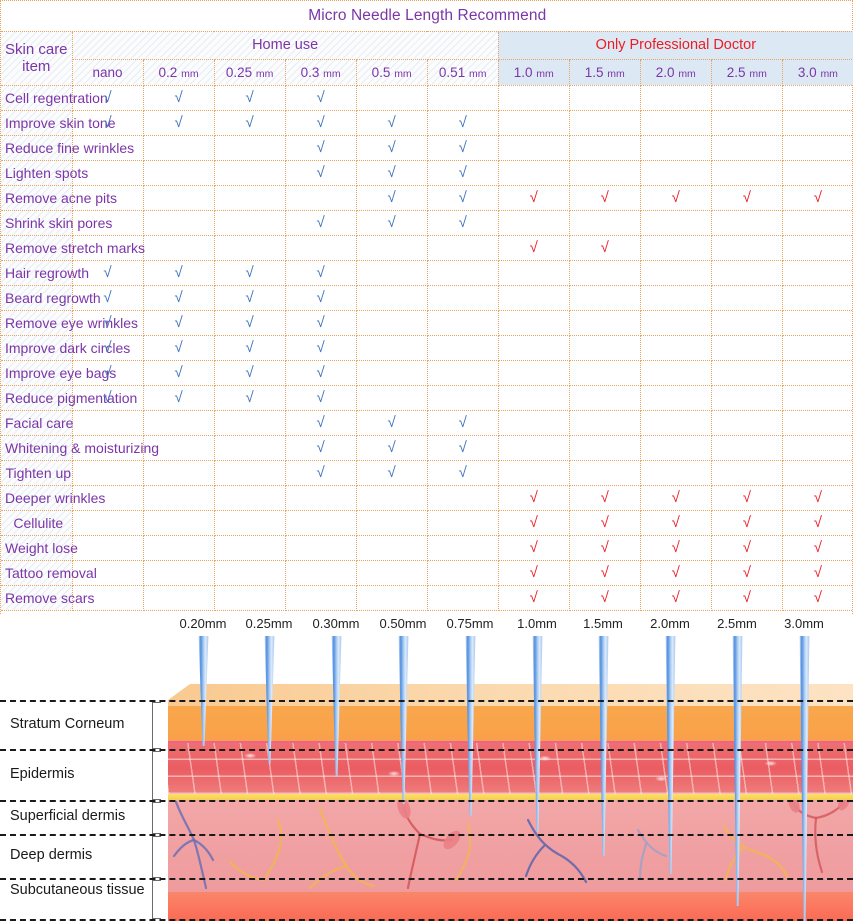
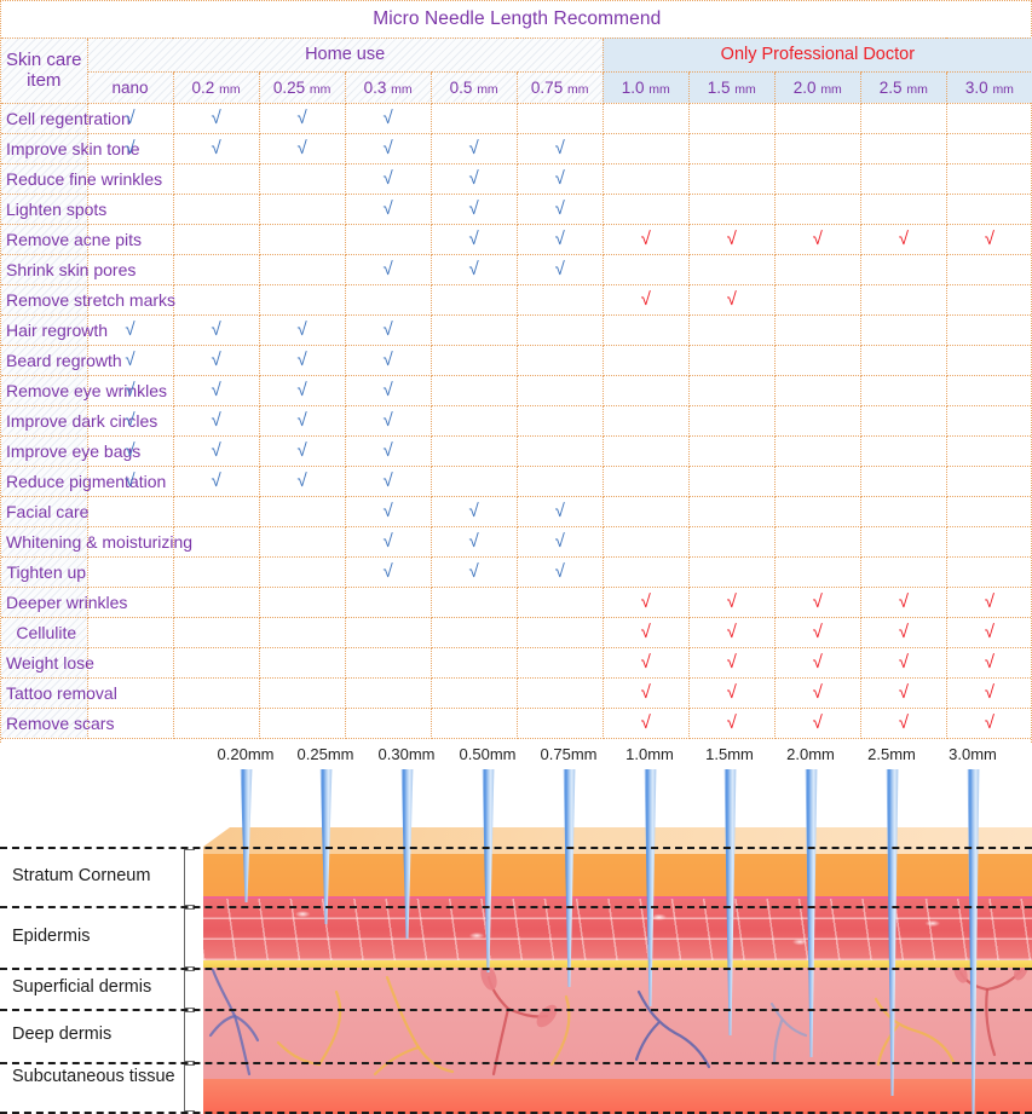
  Micro Needle Length Recommend
  Skin care item	Home use	Only Professional Doctor
- nano	0.2 mm	0.25 mm	0.3 mm	0.5 mm	0.51 mm	1.0 mm	1.5 mm	2.0 mm	2.5 mm	3.0 mm
+ nano	0.2 mm	0.25 mm	0.3 mm	0.5 mm	0.75 mm	1.0 mm	1.5 mm	2.0 mm	2.5 mm	3.0 mm
  Cell regentratio	√	√	√	√
  Improve skin to	√	√	√	√	√	√
  Reduce fine wrinkles				√	√	√
  Lighten spots				√	√	√
  Remove acne pits					√	√	√	√	√	√	√
  Shrink skin pores				√	√	√
  Remove stretch marks							√	√
  Hair regrowth	√	√	√	√
  Beard regrowth	√	√	√	√
  Remove eye wrkles	√	√	√	√
  Improve dark ciles	√	√	√	√
  Improve eye bas	√	√	√	√
  Reduce pigmention	√	√	√	√
  Facial care				√	√	√
  Whitening & moisturizing				√	√	√
  Tighten up				√	√	√
  Deeper wrinkles							√	√	√	√	√
  Cellulite							√	√	√	√	√
  Weight lose							√	√	√	√	√
  Tattoo removal							√	√	√	√	√
  Remove scars							√	√	√	√	√
  0.20mm
  0.25mm
  0.30mm
  0.50mm
  0.75mm
  1.0mm
  1.5mm
  2.0mm
  2.5mm
  3.0mm
  Stratum Corneum
  Epidermis
  Superficial dermis
  Deep dermis
  Subcutaneous tissue
